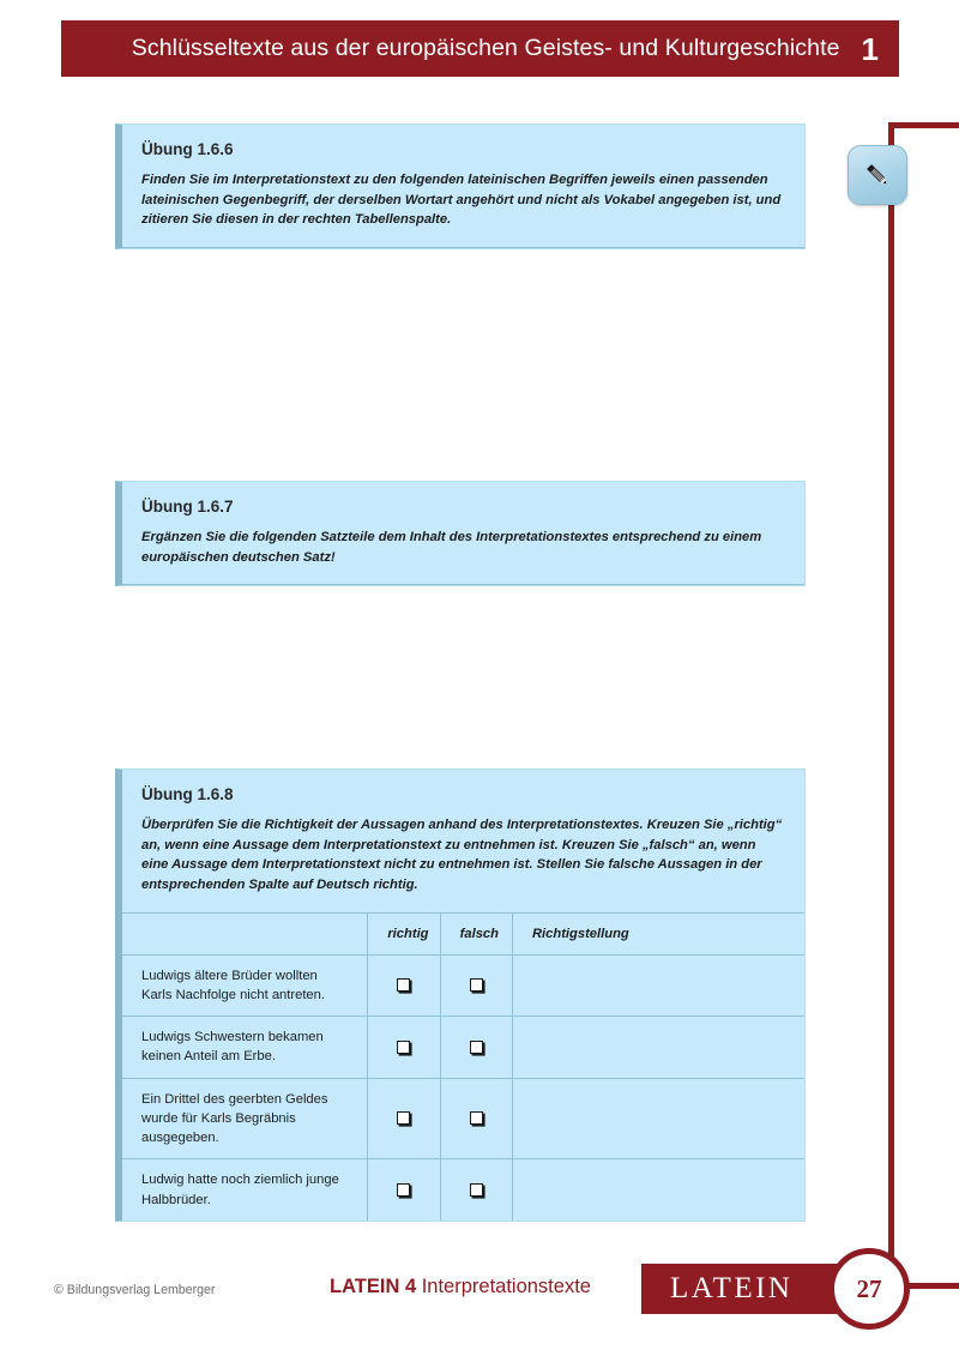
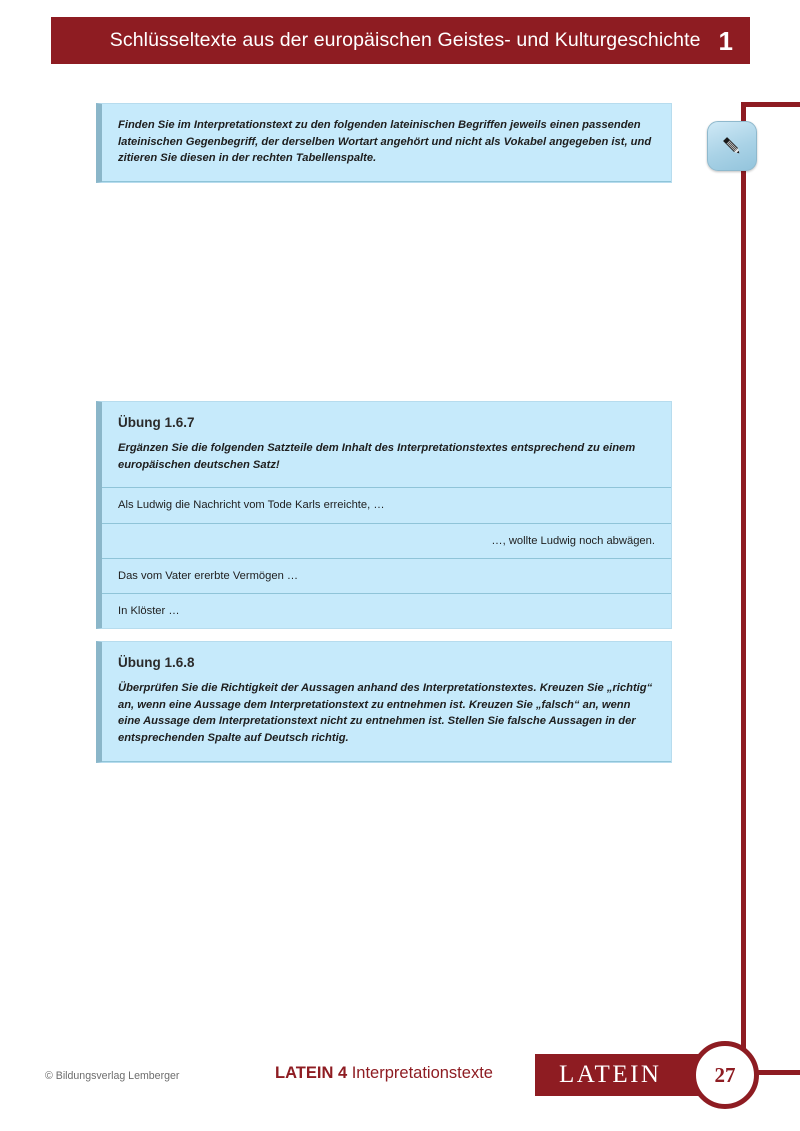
  Schlüsseltexte aus der europäischen Geistes- und Kulturgeschichte
  1
- Übung 1.6.6
  Finden Sie im Interpretationstext zu den folgenden lateinischen Begriffen jeweils einen passenden lateinischen Gegenbegriff, der derselben Wortart angehört und nicht als Vokabel angegeben ist, und zitieren Sie diesen in der rechten Tabellenspalte.
  Übung 1.6.7
  Ergänzen Sie die folgenden Satzteile dem Inhalt des Interpretationstextes entsprechend zu einem europäischen deutschen Satz!
+ Als Ludwig die Nachricht vom Tode Karls erreichte, …
+ …, wollte Ludwig noch abwägen.
+ Das vom Vater ererbte Vermögen …
+ In Klöster …
  Übung 1.6.8
  Überprüfen Sie die Richtigkeit der Aussagen anhand des Interpretationstextes. Kreuzen Sie „richtig“ an, wenn eine Aussage dem Interpretationstext zu entnehmen ist. Kreuzen Sie „falsch“ an, wenn eine Aussage dem Interpretationstext nicht zu entnehmen ist. Stellen Sie falsche Aussagen in der entsprechenden Spalte auf Deutsch richtig.
- 	richtig	falsch	Richtigstellung
- Ludwigs ältere Brüder wollten Karls Nachfolge nicht antreten.
- Ludwigs Schwestern bekamen keinen Anteil am Erbe.
- Ein Drittel des geerbten Geldes wurde für Karls Begräbnis ausgegeben.
- Ludwig hatte noch ziemlich junge Halbbrüder.
  © Bildungsverlag Lemberger
  LATEIN 4 Interpretationstexte
  LATEIN
  27
